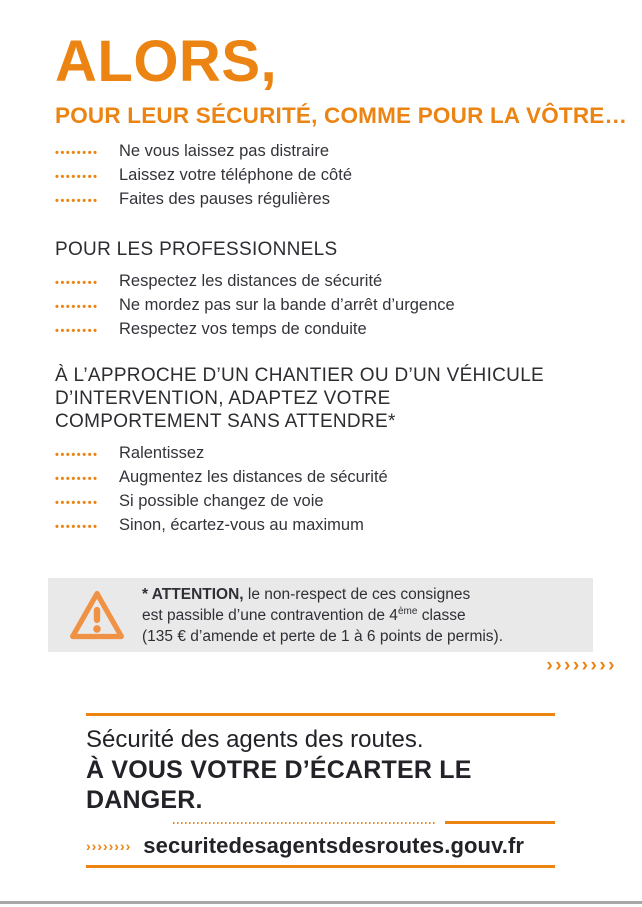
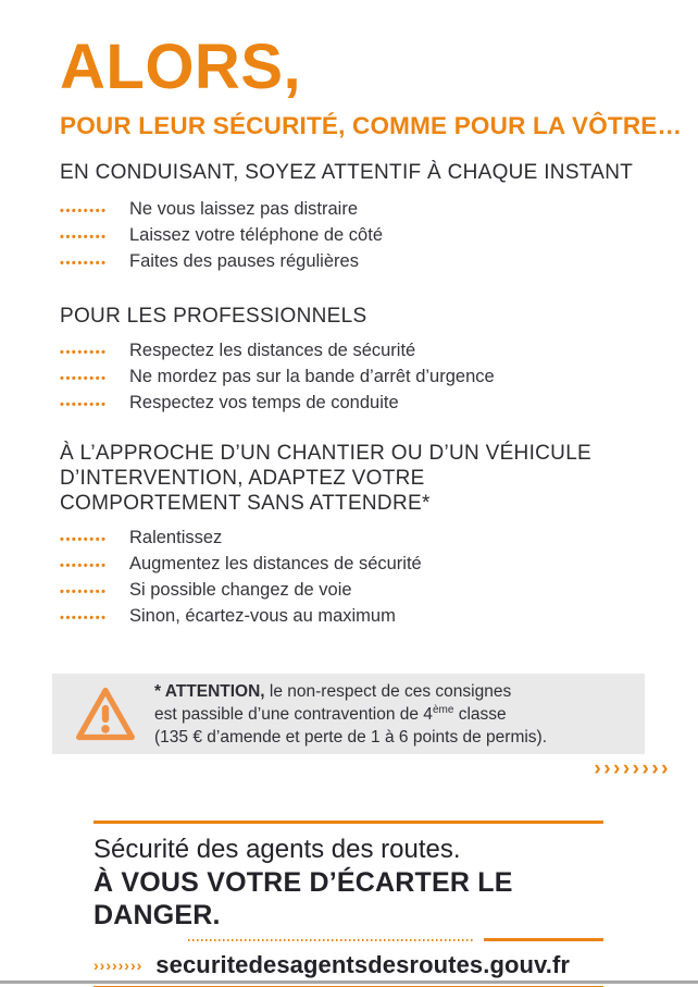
  ALORS,
  POUR LEUR SÉCURITÉ, COMME POUR LA VÔTRE…
+ EN CONDUISANT, SOYEZ ATTENTIF À CHAQUE INSTANT
  ••••••••
  Ne vous laissez pas distraire
  ••••••••
  Laissez votre téléphone de côté
  ••••••••
  Faites des pauses régulières
  POUR LES PROFESSIONNELS
  ••••••••
  Respectez les distances de sécurité
  ••••••••
  Ne mordez pas sur la bande d’arrêt d’urgence
  ••••••••
  Respectez vos temps de conduite
  À L’APPROCHE D’UN CHANTIER OU D’UN VÉHICULE D’INTERVENTION, ADAPTEZ VOTRE COMPORTEMENT SANS ATTENDRE*
  ••••••••
  Ralentissez
  ••••••••
  Augmentez les distances de sécurité
  ••••••••
  Si possible changez de voie
  ••••••••
  Sinon, écartez-vous au maximum
  * ATTENTION, le non-respect de ces consignes
  est passible d’une contravention de 4ème classe
  (135 € d’amende et perte de 1 à 6 points de permis).
  ››››››››
  Sécurité des agents des routes.
  À VOUS VOTRE D’ÉCARTER LE DANGER.
  ››››››››
  securitedesagentsdesroutes.gouv.fr
